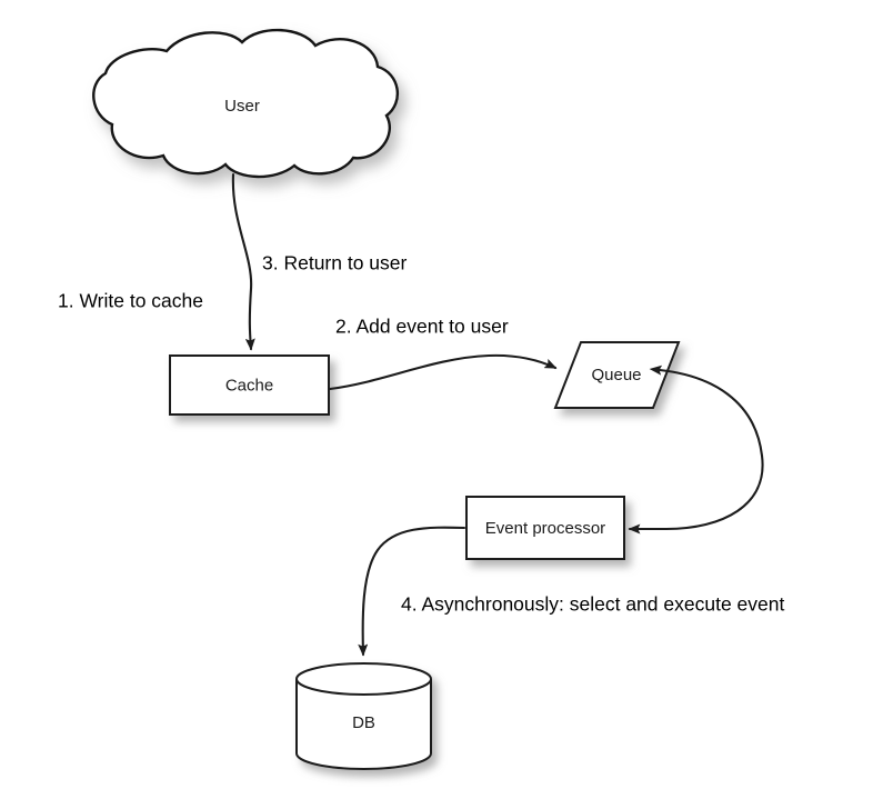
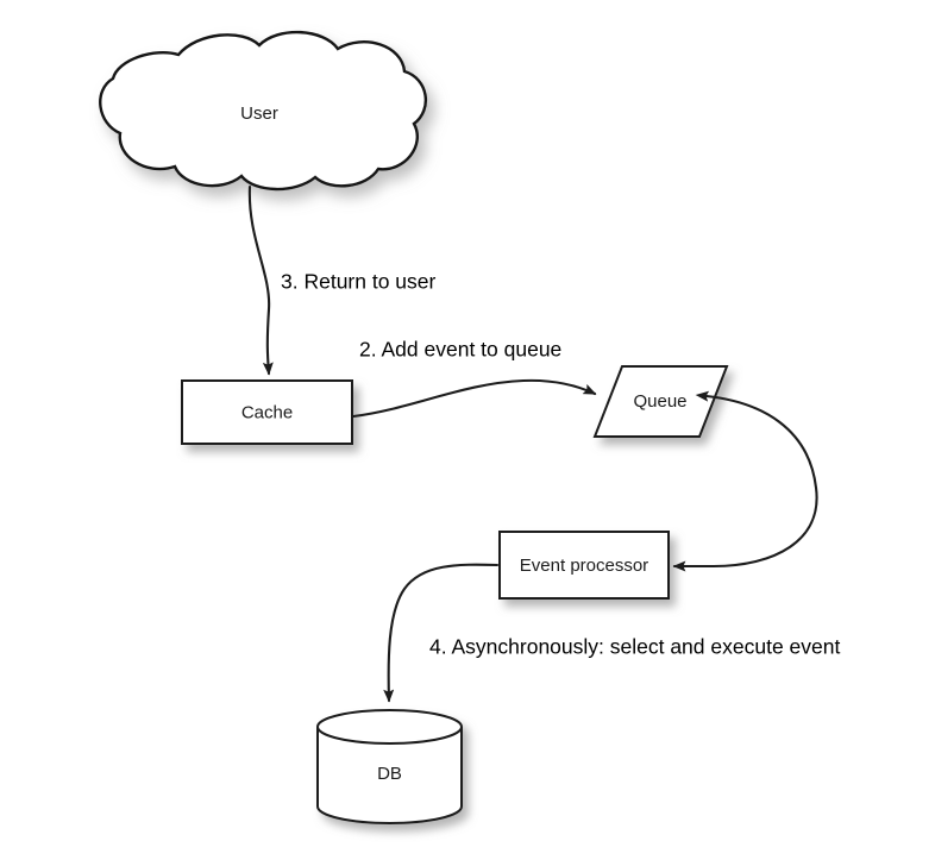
  User
  Cache
  Queue
  Event processor
  DB
- 1. Write to cache
- 2. Add event to user
+ 2. Add event to queue
  3. Return to user
  4. Asynchronously: select and execute event
